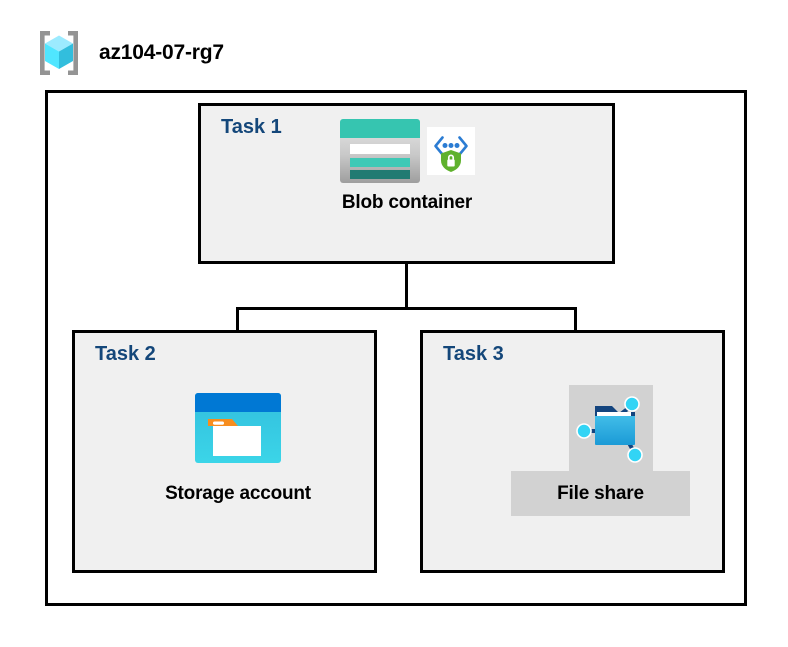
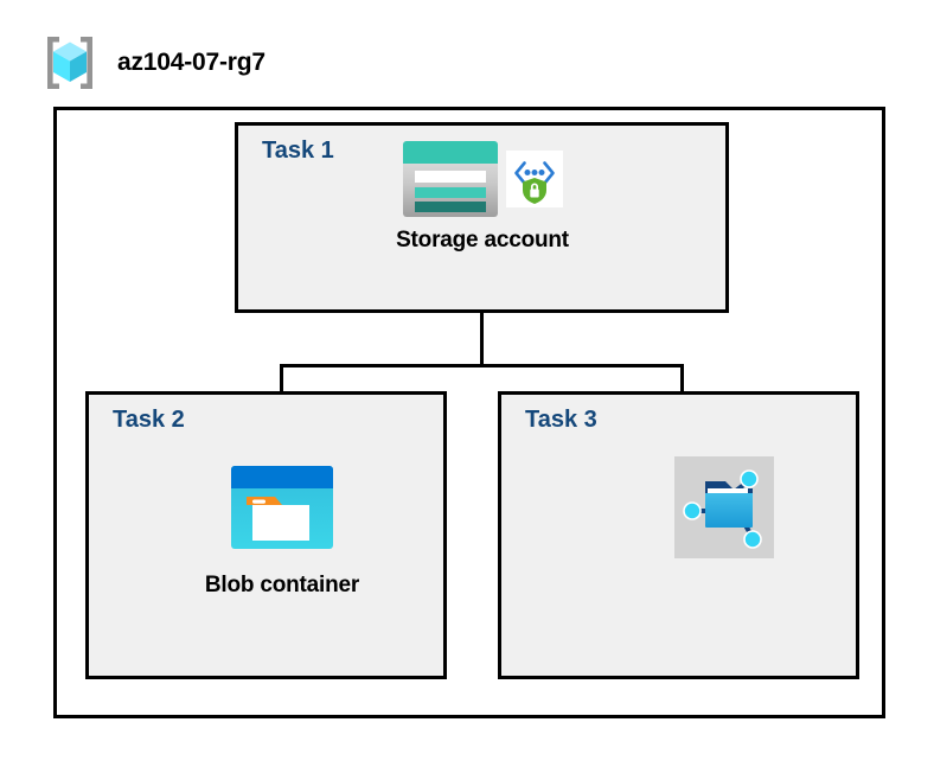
  az104-07-rg7
  Task 1
- Blob container
+ Storage account
  Task 2
- Storage account
+ Blob container
  Task 3
- File share
